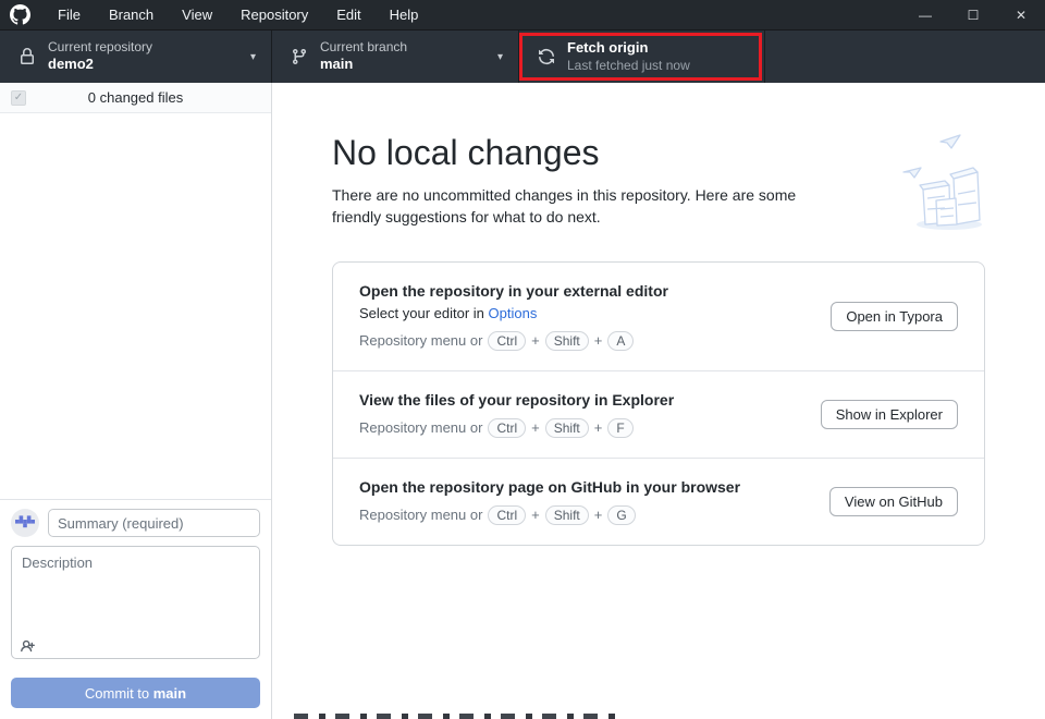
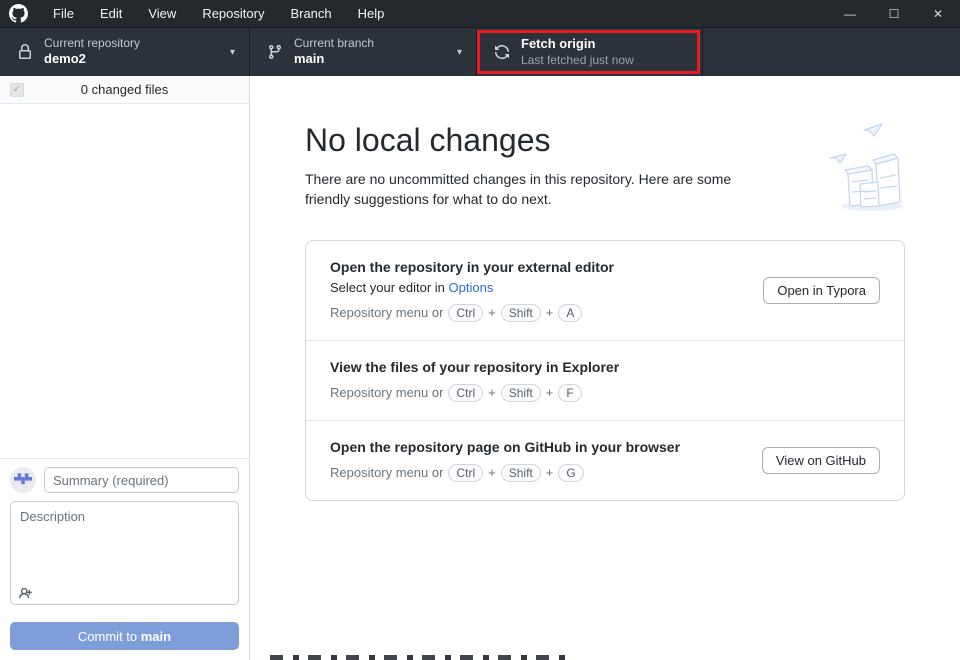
  File
- Branch
+ Edit
  View
  Repository
- Edit
+ Branch
  Help
  —
  ☐
  ✕
  Current repository
  demo2
  ▾
  Current branch
  main
  ▾
  Fetch origin
  Last fetched just now
  ✓
  0 changed files
  Summary (required)
  Description
  Commit to main
  No local changes
  There are no uncommitted changes in this repository. Here are some friendly suggestions for what to do next.
  Open the repository in your external editor
  Select your editor in Options
  Repository menu or
  Ctrl
  +
  Shift
  +
  A
  Open in Typora
  View the files of your repository in Explorer
  Repository menu or
  Ctrl
  +
  Shift
  +
  F
- Show in Explorer
  Open the repository page on GitHub in your browser
  Repository menu or
  Ctrl
  +
  Shift
  +
  G
  View on GitHub
